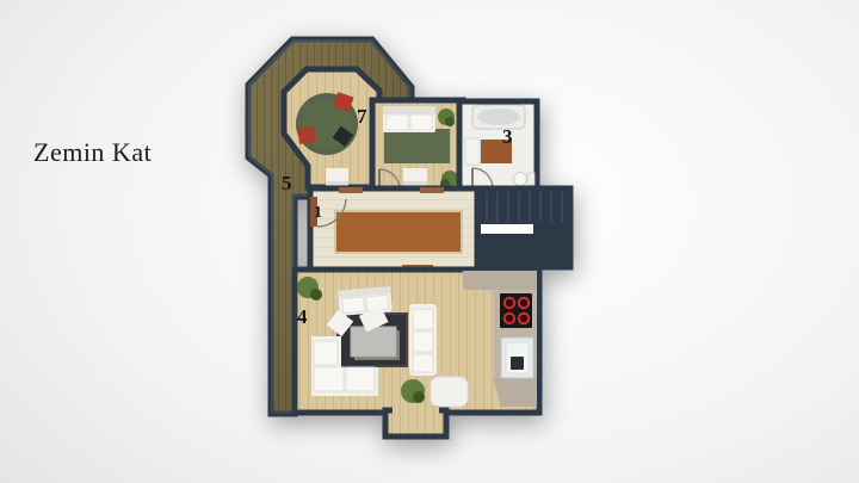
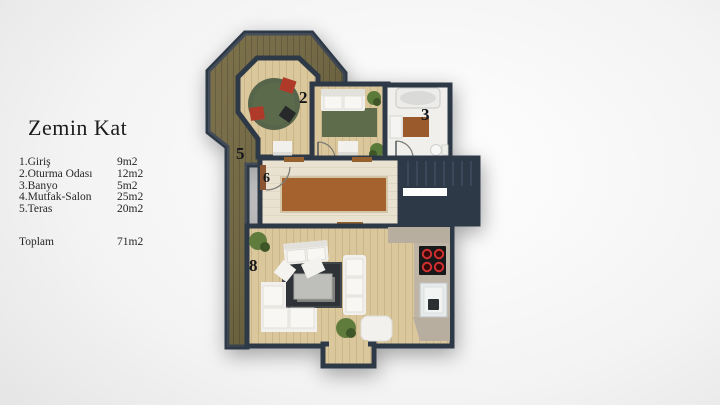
  Zemin Kat
+ 1.Giriş
+ 9m2
+ 2.Oturma Odası
+ 12m2
+ 3.Banyo
+ 5m2
+ 4.Mutfak-Salon
+ 25m2
+ 5.Teras
+ 20m2
+ Toplam
+ 71m2
- 1
+ 6
- 7
+ 2
  3
- 4
+ 8
  5
